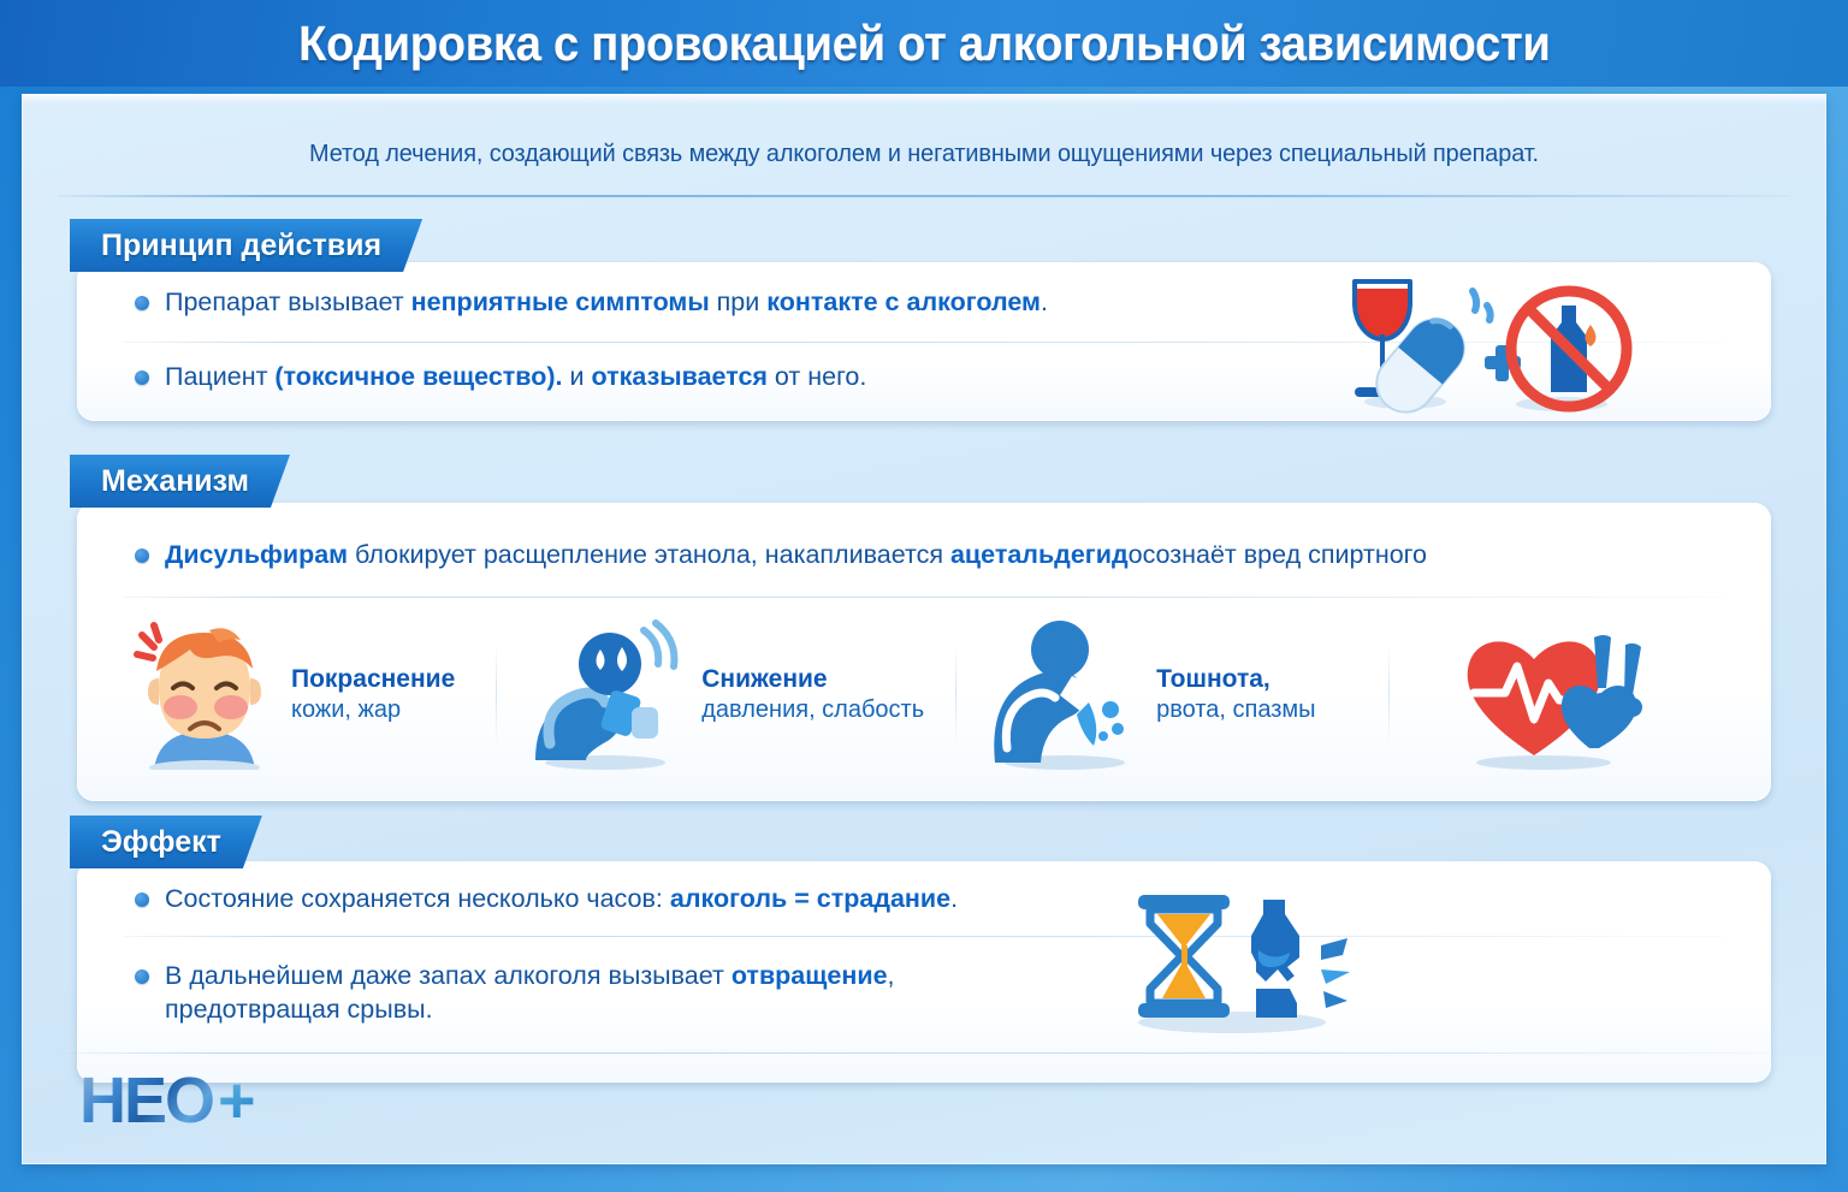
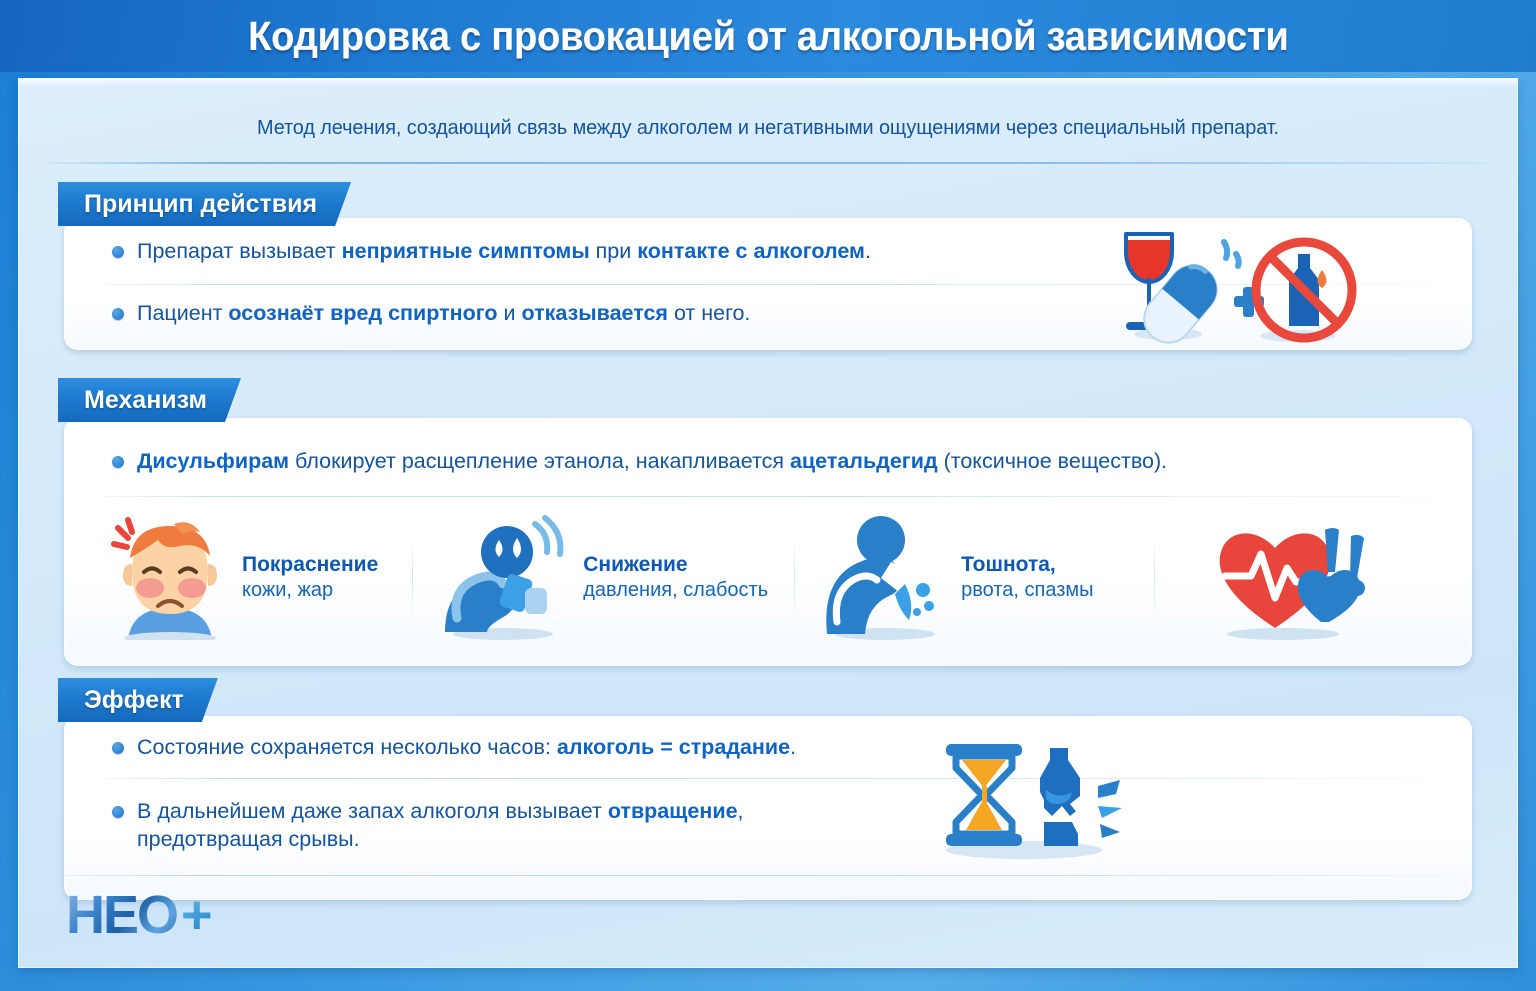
  Кодировка с провокацией от алкогольной зависимости
  Метод лечения, создающий связь между алкоголем и негативными ощущениями через специальный препарат.
  Принцип действия
  Препарат вызывает неприятные симптомы при контакте с алкоголем.
- Пациент (токсичное вещество). и отказывается от него.
+ Пациент осознаёт вред спиртного и отказывается от него.
  Механизм
- Дисульфирам блокирует расщепление этанола, накапливается ацетальдегидосознаёт вред спиртного
+ Дисульфирам блокирует расщепление этанола, накапливается ацетальдегид (токсичное вещество).
  Покраснение
  кожи, жар
  Снижение
  давления, слабость
  Тошнота,
  рвота, спазмы
  Эффект
  Состояние сохраняется несколько часов: алкоголь = страдание.
  В дальнейшем даже запах алкоголя вызывает отвращение,
  предотвращая срывы.
  НЕО
  +
